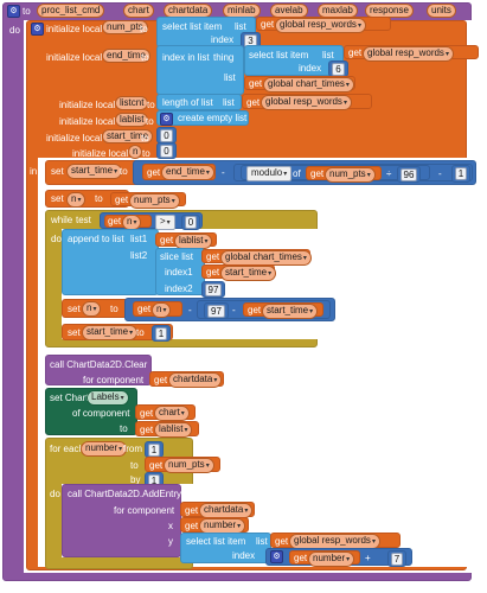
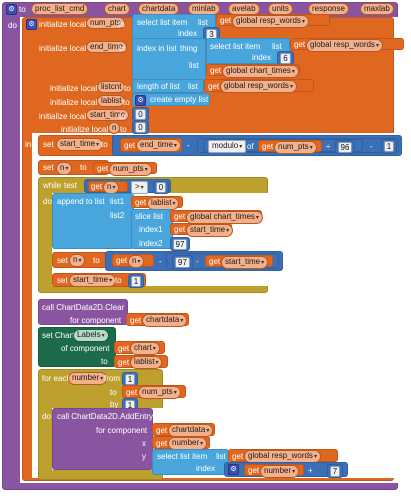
  to
  proc_list_cmd
  chart
  chartdata
  minlab
  avelab
- maxlab
+ units
  response
- units
+ maxlab
  do
  initialize loca
  num_pts
  to
  select list item
  list
  index
  get
  global resp_words
  3
  initialize loca
  end_time
  to
  index in list
  thing
  list
  select list item
  list
  index
  get
  global resp_words
  6
  get
  global chart_times
  initialize loca
  listcnt
  to
  length of list
  list
  get
  global resp_words
  initialize loca
  lablist
  to
  create empty list
  initialize loca
  start_time
  to
  0
  initialize loca
  n
  to
  0
  in
  set
  start_time
  to
  get
  end_time
  -
  modulo
  of
  get
  num_pts
  ÷
  96
  -
  1
  set
  to
  get
  num_pts
  while
  test
  get
  0
  do
  append to list
  list1
  list2
  get
  lablist
  slice list
  index1
  index2
  get
  global chart_times
  get
  start_time
  97
  set
  to
  get
  -
  97
  -
  get
  start_time
  set
  start_time
  to
  1
  call ChartData2D.Clear
  for component
  get
  chartdata
  set Char
  Labels
  of component
  to
  get
  chart
  get
  lablist
  for eac
  number
  from
  1
  to
  get
  num_pts
  by
  1
  do
  call ChartData2D.AddEntry
  for component
  x
  y
  get
  chartdata
  get
  number
  select list item
  list
  index
  get
  global resp_words
  get
  number
  +
  7
